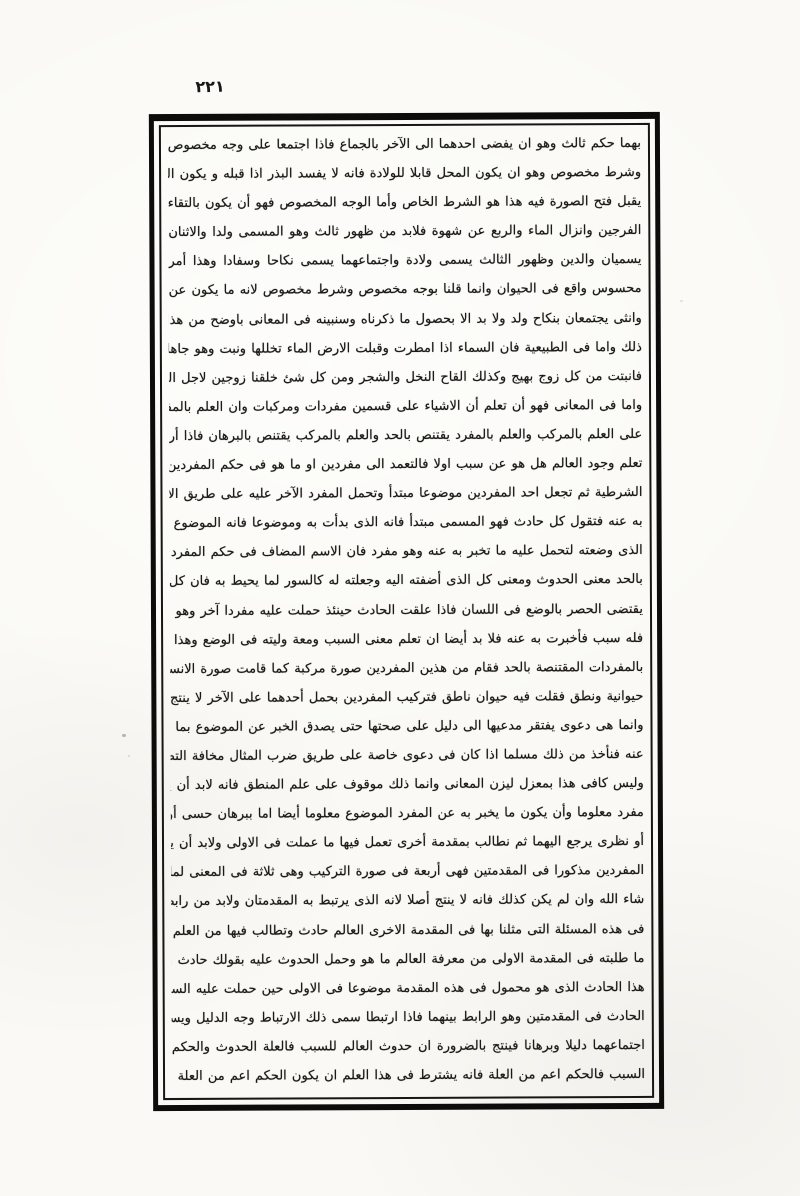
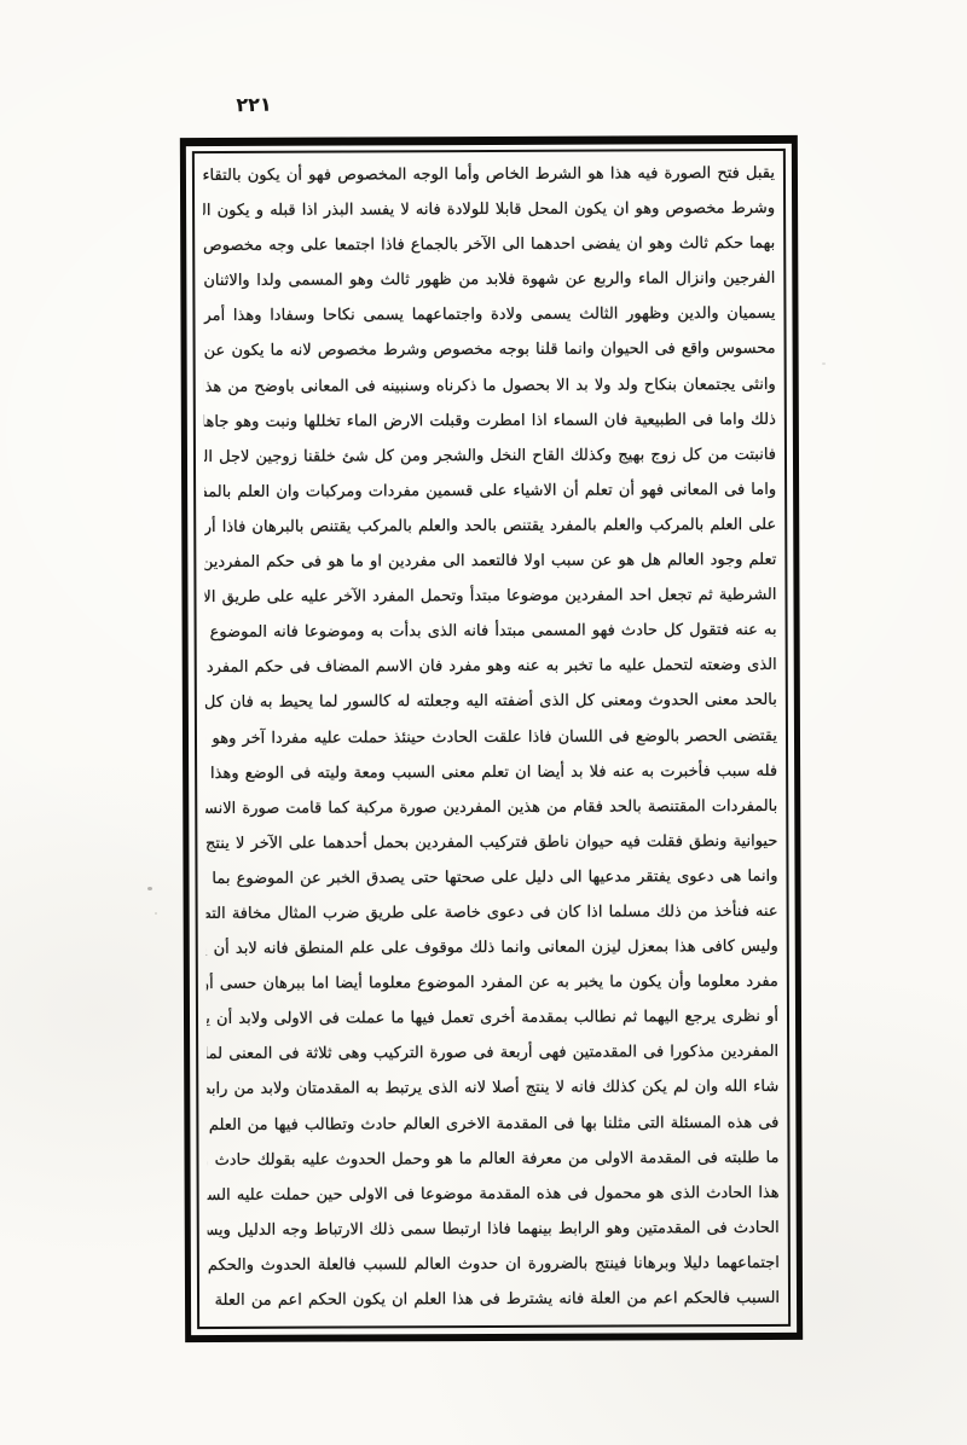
  ٢٢١
- بهما حكم ثالث وهو ان يفضى احدهما الى الآخر بالجماع فاذا اجتمعا على وجه مخصوص
+ يقبل فتح الصورة فيه هذا هو الشرط الخاص وأما الوجه المخصوص فهو أن يكون بالتقاء
  وشرط مخصوص وهو ان يكون المحل قابلا للولادة فانه لا يفسد البذر اذا قبله و يكون ال
- يقبل فتح الصورة فيه هذا هو الشرط الخاص وأما الوجه المخصوص فهو أن يكون بالتقاء
+ بهما حكم ثالث وهو ان يفضى احدهما الى الآخر بالجماع فاذا اجتمعا على وجه مخصوص
  الفرجين وانزال الماء والربع عن شهوة فلابد من ظهور ثالث وهو المسمى ولدا والاثنان
  يسميان والدين وظهور الثالث يسمى ولادة واجتماعهما يسمى نكاحا وسفادا وهذا أمر
  محسوس واقع فى الحيوان وانما قلنا بوجه مخصوص وشرط مخصوص لانه ما يكون عن
  وانثى يجتمعان بنكاح ولد ولا بد الا بحصول ما ذكرناه وسنبينه فى المعانى باوضح من هذ
  ذلك واما فى الطبيعية فان السماء اذا امطرت وقبلت الارض الماء تخللها ونبت وهو جاها
  فانبتت من كل زوج بهيج وكذلك القاح النخل والشجر ومن كل شئ خلقنا زوجين لاجل ال
  واما فى المعانى فهو أن تعلم أن الاشياء على قسمين مفردات ومركبات وان العلم بالمف
  على العلم بالمركب والعلم بالمفرد يقتنص بالحد والعلم بالمركب يقتنص بالبرهان فاذا أر
  تعلم وجود العالم هل هو عن سبب اولا فالتعمد الى مفردين او ما هو فى حكم المفردين
  الشرطية ثم تجعل احد المفردين موضوعا مبتدأ وتحمل المفرد الآخر عليه على طريق الا
  به عنه فتقول كل حادث فهو المسمى مبتدأ فانه الذى بدأت به وموضوعا فانه الموضوع
  الذى وضعته لتحمل عليه ما تخبر به عنه وهو مفرد فان الاسم المضاف فى حكم المفرد
  بالحد معنى الحدوث ومعنى كل الذى أضفته اليه وجعلته له كالسور لما يحيط به فان كل
  يقتضى الحصر بالوضع فى اللسان فاذا علقت الحادث حينئذ حملت عليه مفردا آخر وهو
  فله سبب فأخبرت به عنه فلا بد أيضا ان تعلم معنى السبب ومعة وليته فى الوضع وهذا
  بالمفردات المقتنصة بالحد فقام من هذين المفردين صورة مركبة كما قامت صورة الانس
  حيوانية ونطق فقلت فيه حيوان ناطق فتركيب المفردين بحمل أحدهما على الآخر لا ينتج
  وانما هى دعوى يفتقر مدعيها الى دليل على صحتها حتى يصدق الخبر عن الموضوع بما
  عنه فنأخذ من ذلك مسلما اذا كان فى دعوى خاصة على طريق ضرب المثال مخافة التط
  وليس كافى هذا بمعزل ليزن المعانى وانما ذلك موقوف على علم المنطق فانه لابد أن
  مفرد معلوما وأن يكون ما يخبر به عن المفرد الموضوع معلوما أيضا اما ببرهان حسى أو
  أو نظرى يرجع اليهما ثم نطالب بمقدمة أخرى تعمل فيها ما عملت فى الاولى ولابد أن ي
  المفردين مذكورا فى المقدمتين فهى أربعة فى صورة التركيب وهى ثلاثة فى المعنى لما
  شاء الله وان لم يكن كذلك فانه لا ينتج أصلا لانه الذى يرتبط به المقدمتان ولابد من راب
  فى هذه المسئلة التى مثلنا بها فى المقدمة الاخرى العالم حادث وتطالب فيها من العلم
  ما طلبته فى المقدمة الاولى من معرفة العالم ما هو وحمل الحدوث عليه بقولك حادث
  هذا الحادث الذى هو محمول فى هذه المقدمة موضوعا فى الاولى حين حملت عليه الس
  الحادث فى المقدمتين وهو الرابط بينهما فاذا ارتبطا سمى ذلك الارتباط وجه الدليل ويس
  اجتماعهما دليلا وبرهانا فينتج بالضرورة ان حدوث العالم للسبب فالعلة الحدوث والحكم
  السبب فالحكم اعم من العلة فانه يشترط فى هذا العلم ان يكون الحكم اعم من العلة
